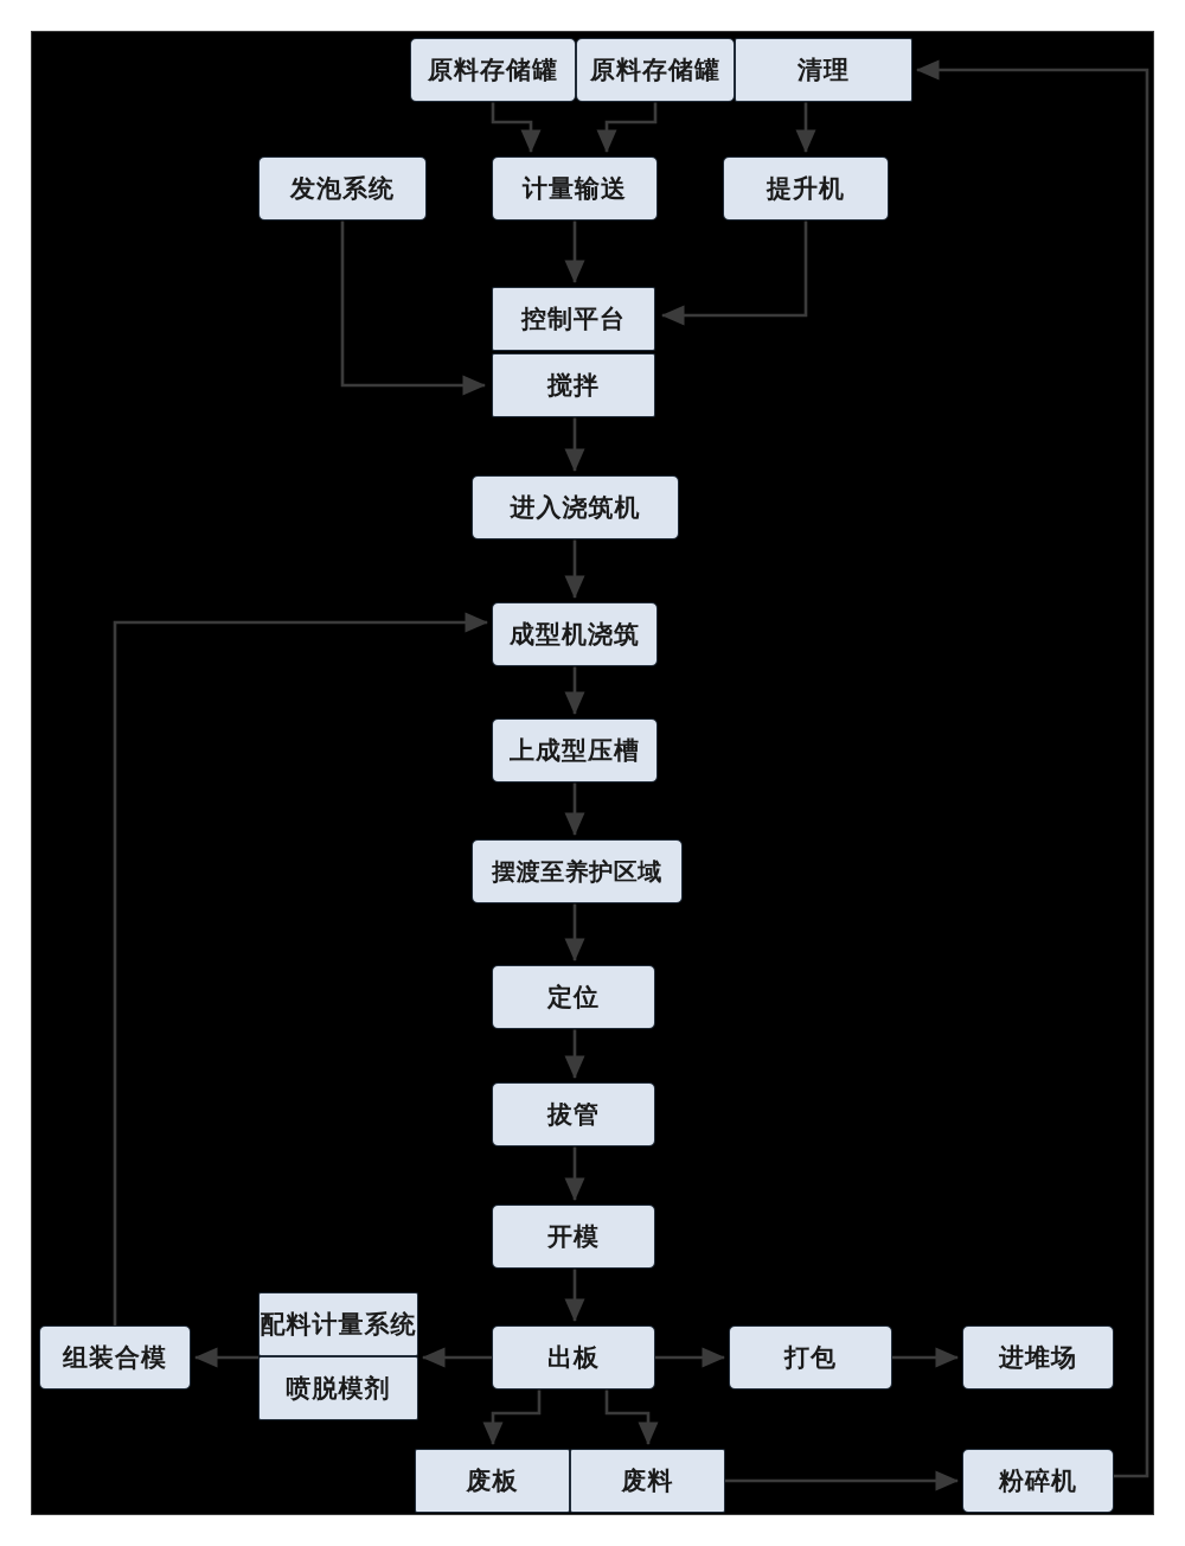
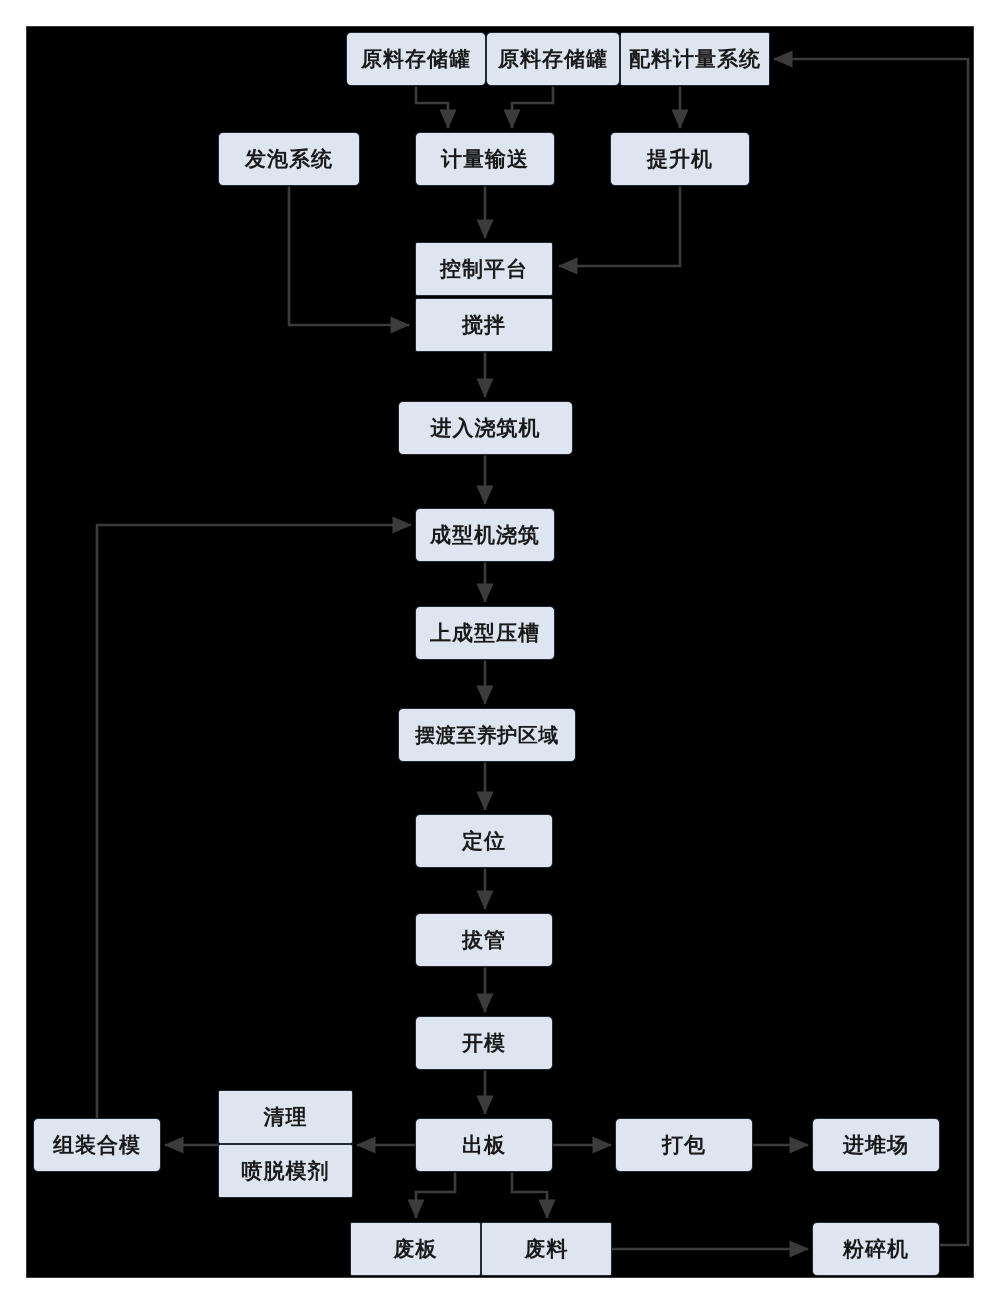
  原料存储罐
  原料存储罐
- 清理
+ 配料计量系统
  发泡系统
  计量输送
  提升机
  控制平台
  搅拌
  进入浇筑机
  成型机浇筑
  上成型压槽
  摆渡至养护区域
  定位
  拔管
  开模
  组装合模
- 配料计量系统
+ 清理
  喷脱模剂
  出板
  打包
  进堆场
  废板
  废料
  粉碎机
